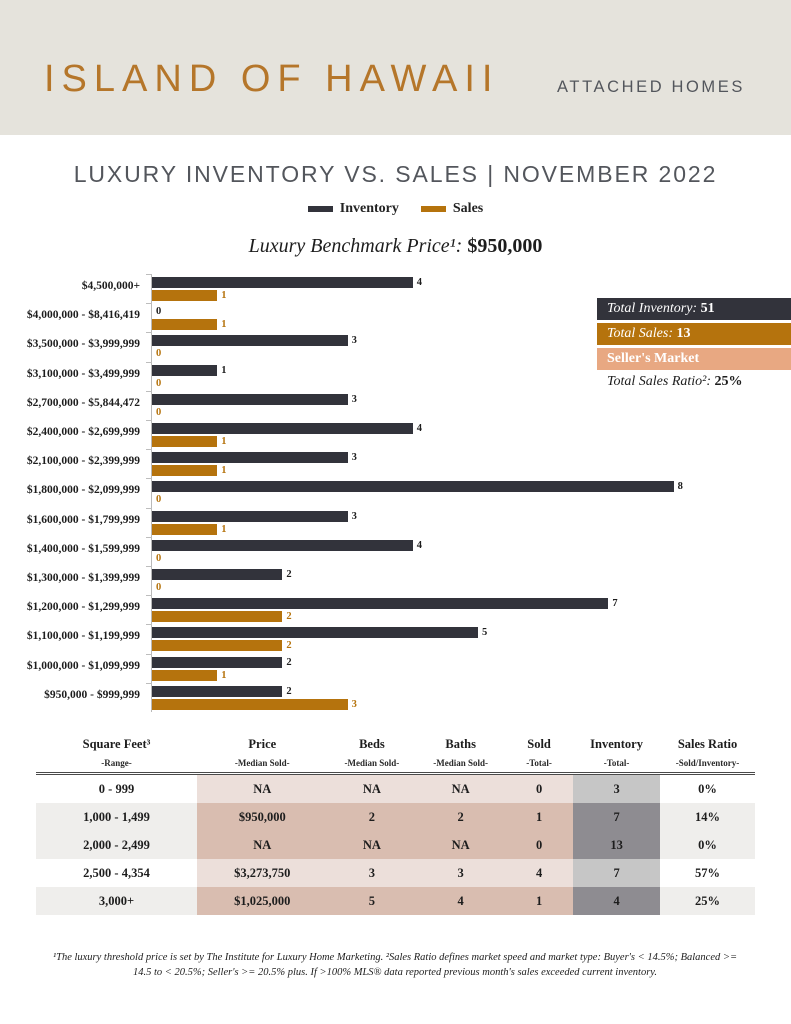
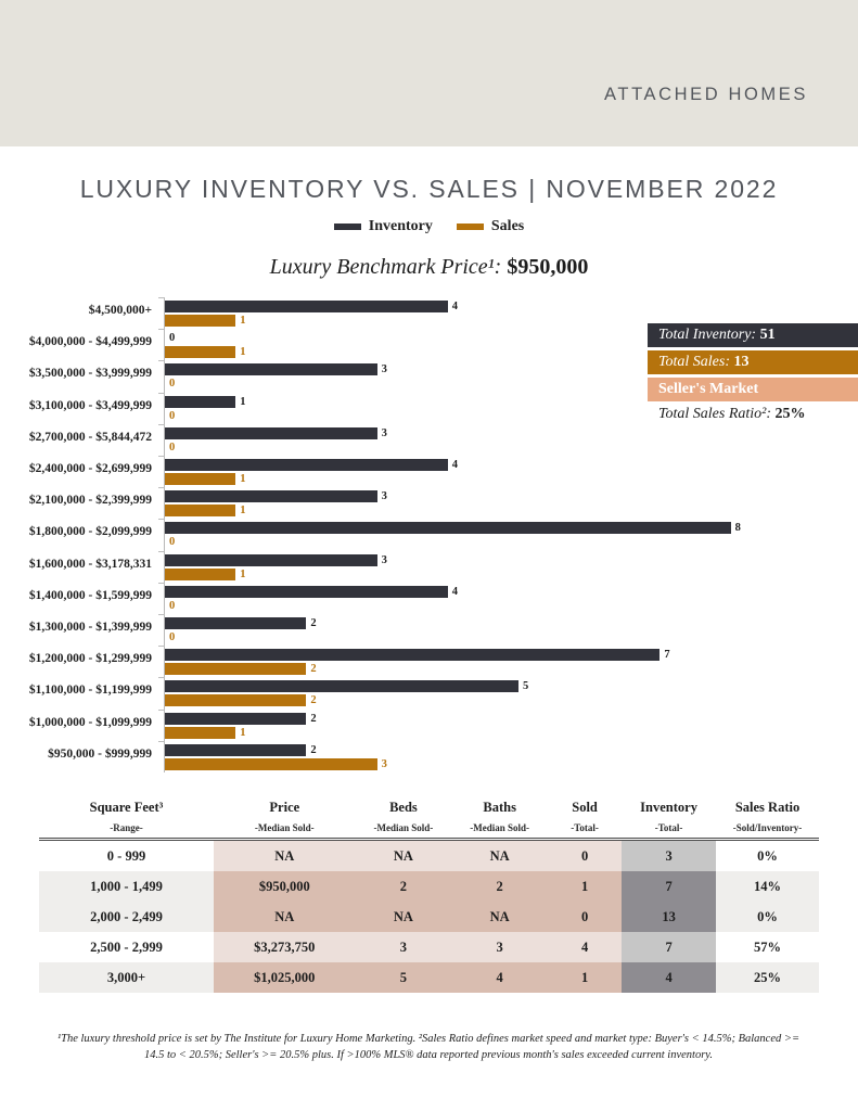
- ISLAND OF HAWAII
  ATTACHED HOMES
  LUXURY INVENTORY VS. SALES | NOVEMBER 2022
  Inventory
  Sales
  Luxury Benchmark Price¹: $950,000
  $4,500,000+
  4
  1
- $4,000,000 - $8,416,419
+ $4,000,000 - $4,499,999
  0
  1
  $3,500,000 - $3,999,999
  3
  0
  $3,100,000 - $3,499,999
  1
  0
  $2,700,000 - $5,844,472
  3
  0
  $2,400,000 - $2,699,999
  4
  1
  $2,100,000 - $2,399,999
  3
  1
  $1,800,000 - $2,099,999
  8
  0
- $1,600,000 - $1,799,999
+ $1,600,000 - $3,178,331
  3
  1
  $1,400,000 - $1,599,999
  4
  0
  $1,300,000 - $1,399,999
  2
  0
  $1,200,000 - $1,299,999
  7
  2
  $1,100,000 - $1,199,999
  5
  2
  $1,000,000 - $1,099,999
  2
  1
  $950,000 - $999,999
  2
  3
  Total Inventory: 51
  Total Sales: 13
  Seller's Market
  Total Sales Ratio²: 25%
  Square Feet³-Range-	Price-Median Sold-	Beds-Median Sold-	Baths-Median Sold-	Sold-Total-	Inventory-Total-	Sales Ratio-Sold/Inventory-
  0 - 999	NA	NA	NA	0	3	0%
  1,000 - 1,499	$950,000	2	2	1	7	14%
  2,000 - 2,499	NA	NA	NA	0	13	0%
- 2,500 - 4,354	$3,273,750	3	3	4	7	57%
+ 2,500 - 2,999	$3,273,750	3	3	4	7	57%
  3,000+	$1,025,000	5	4	1	4	25%
  ¹The luxury threshold price is set by The Institute for Luxury Home Marketing. ²Sales Ratio defines market speed and market type: Buyer's < 14.5%; Balanced >= 14.5 to < 20.5%; Seller's >= 20.5% plus. If >100% MLS® data reported previous month's sales exceeded current inventory.
